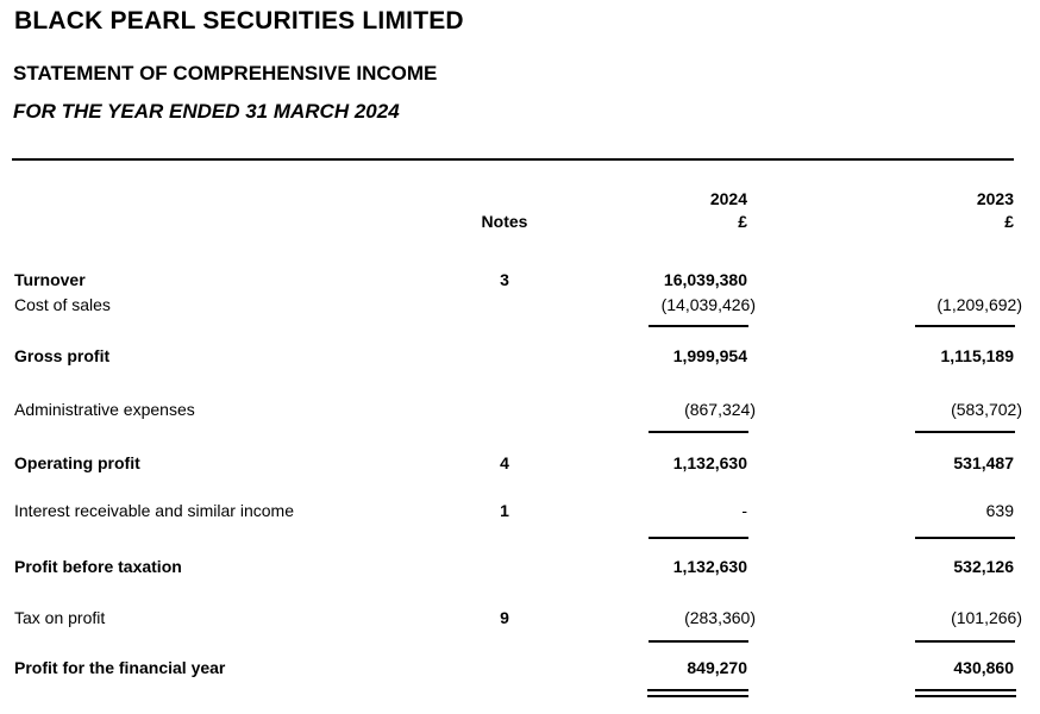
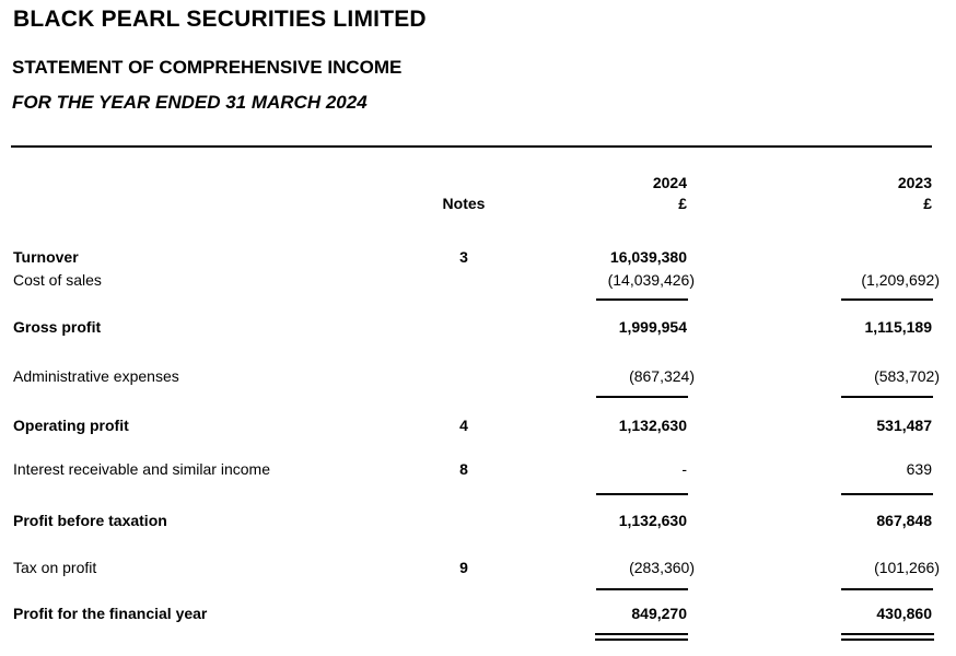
  BLACK PEARL SECURITIES LIMITED
  STATEMENT OF COMPREHENSIVE INCOME
  FOR THE YEAR ENDED 31 MARCH 2024
  2024
  2023
  Notes
  £
  £
  Turnover
  3
  16,039,380
  Cost of sales
  (14,039,426)
  (1,209,692)
  Gross profit
  1,999,954
  1,115,189
  Administrative expenses
  (867,324)
  (583,702)
  Operating profit
  4
  1,132,630
  531,487
  Interest receivable and similar income
- 1
+ 8
  -
  639
  Profit before taxation
  1,132,630
- 532,126
+ 867,848
  Tax on profit
  9
  (283,360)
  (101,266)
  Profit for the financial year
  849,270
  430,860
